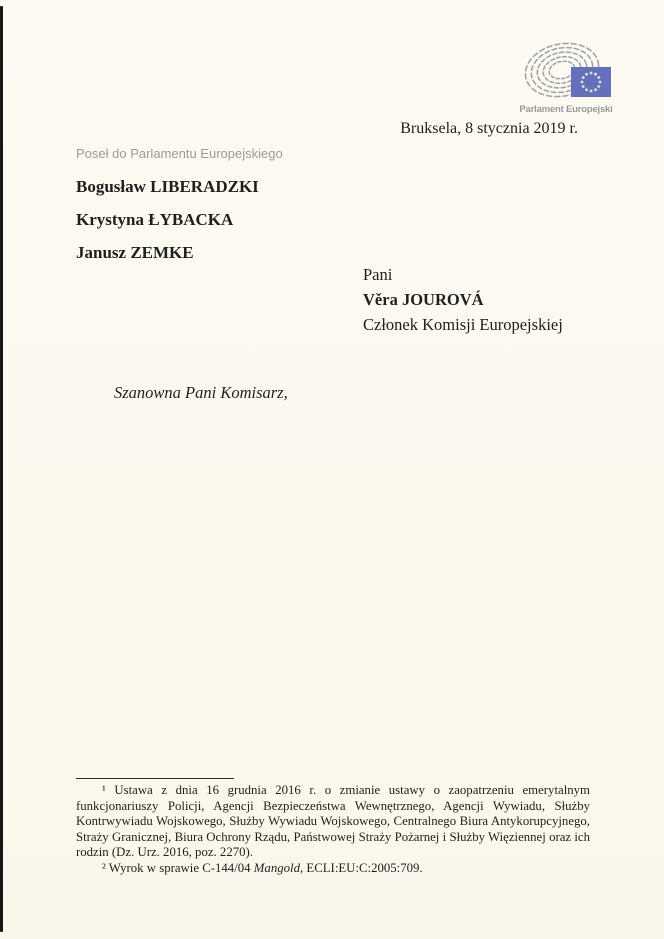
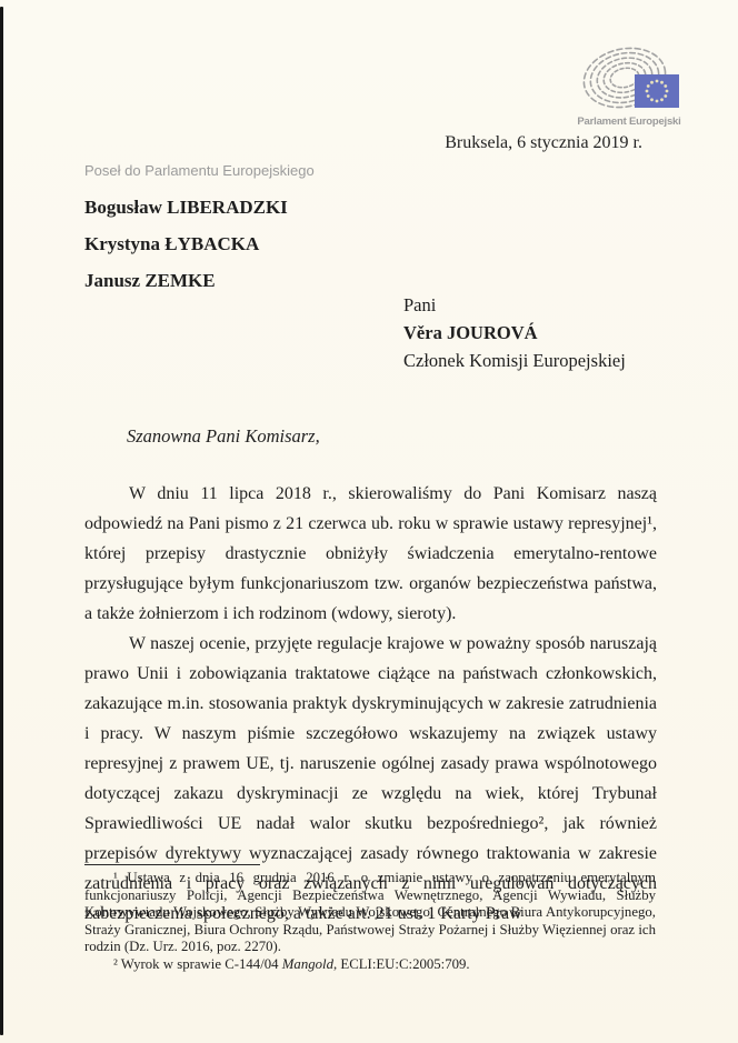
  Parlament Europejski
- Bruksela, 8 stycznia 2019 r.
+ Bruksela, 6 stycznia 2019 r.
  Poseł do Parlamentu Europejskiego
  Bogusław LIBERADZKI
  Krystyna ŁYBACKA
  Janusz ZEMKE
  Pani
  Věra JOUROVÁ
  Członek Komisji Europejskiej
  Szanowna Pani Komisarz,
+ W dniu 11 lipca 2018 r., skierowaliśmy do Pani Komisarz naszą odpowiedź na Pani pismo z 21 czerwca ub. roku w sprawie ustawy represyjnej¹, której przepisy drastycznie obniżyły świadczenia emerytalno-rentowe przysługujące byłym funkcjonariuszom tzw. organów bezpieczeństwa państwa, a także żołnierzom i ich rodzinom (wdowy, sieroty).
+ W naszej ocenie, przyjęte regulacje krajowe w poważny sposób naruszają prawo Unii i zobowiązania traktatowe ciążące na państwach członkowskich, zakazujące m.in. stosowania praktyk dyskryminujących w zakresie zatrudnienia i pracy. W naszym piśmie szczegółowo wskazujemy na związek ustawy represyjnej z prawem UE, tj. naruszenie ogólnej zasady prawa wspólnotowego dotyczącej zakazu dyskryminacji ze względu na wiek, której Trybunał Sprawiedliwości UE nadał walor skutku bezpośredniego², jak również przepisów dyrektywy wyznaczającej zasady równego traktowania w zakresie zatrudnienia i pracy oraz związanych z nimi uregulowań dotyczących zabezpieczenia społecznego, a także art. 21 ust. 1 Karty Praw
  ¹ Ustawa z dnia 16 grudnia 2016 r. o zmianie ustawy o zaopatrzeniu emerytalnym funkcjonariuszy Policji, Agencji Bezpieczeństwa Wewnętrznego, Agencji Wywiadu, Służby Kontrwywiadu Wojskowego, Służby Wywiadu Wojskowego, Centralnego Biura Antykorupcyjnego, Straży Granicznej, Biura Ochrony Rządu, Państwowej Straży Pożarnej i Służby Więziennej oraz ich rodzin (Dz. Urz. 2016, poz. 2270).
  ² Wyrok w sprawie C-144/04 Mangold, ECLI:EU:C:2005:709.
